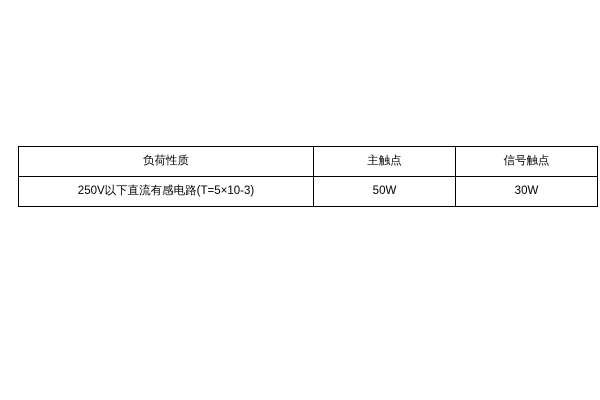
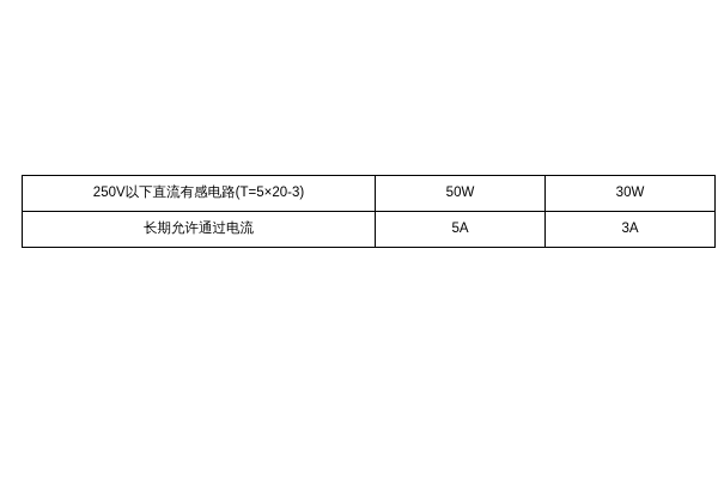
- 负荷性质	主触点	信号触点
- 250V以下直流有感电路(T=5×10-3)	50W	30W
+ 250V以下直流有感电路(T=5×20-3)	50W	30W
+ 长期允许通过电流	5A	3A
